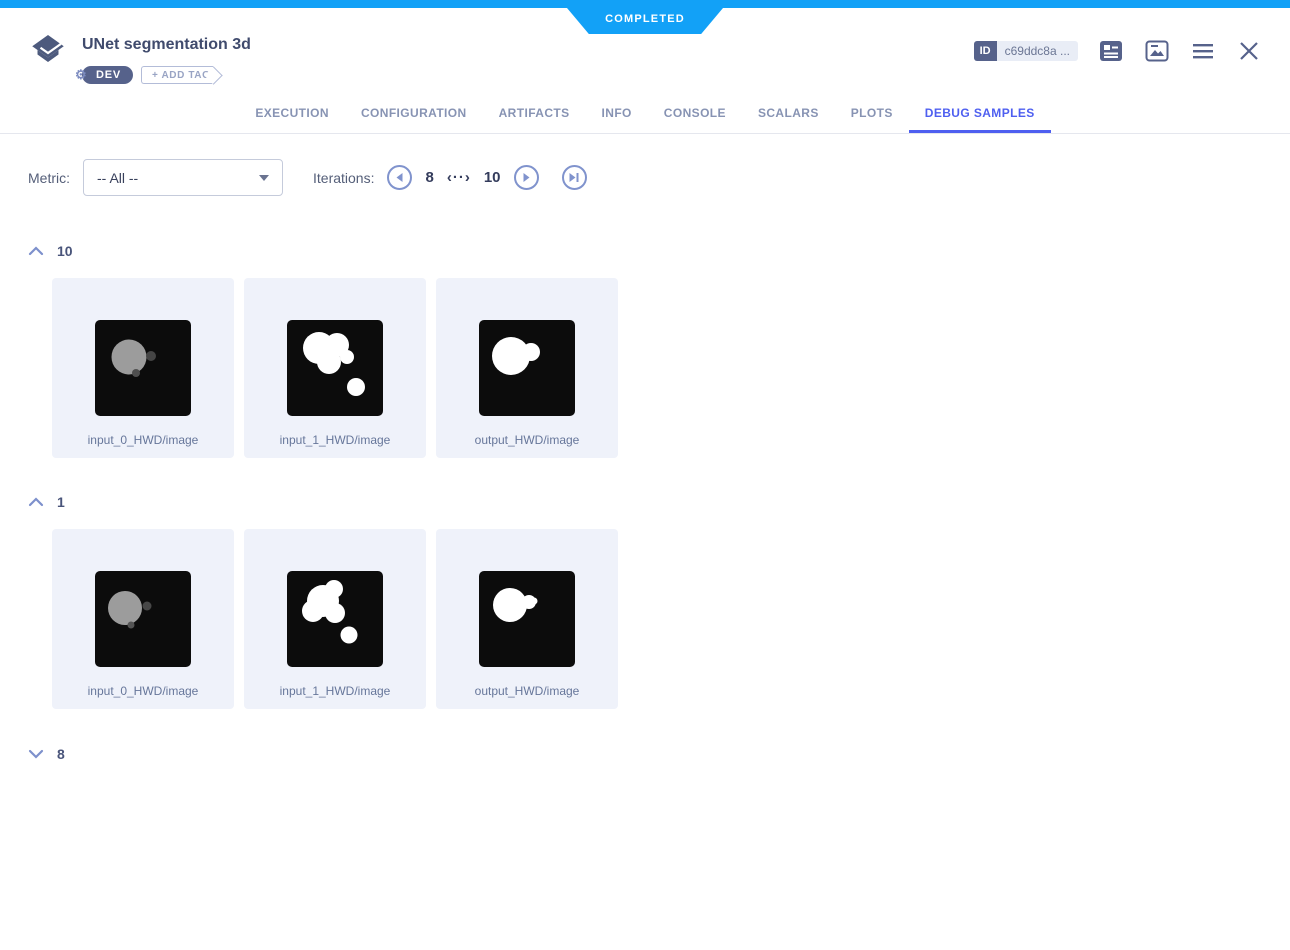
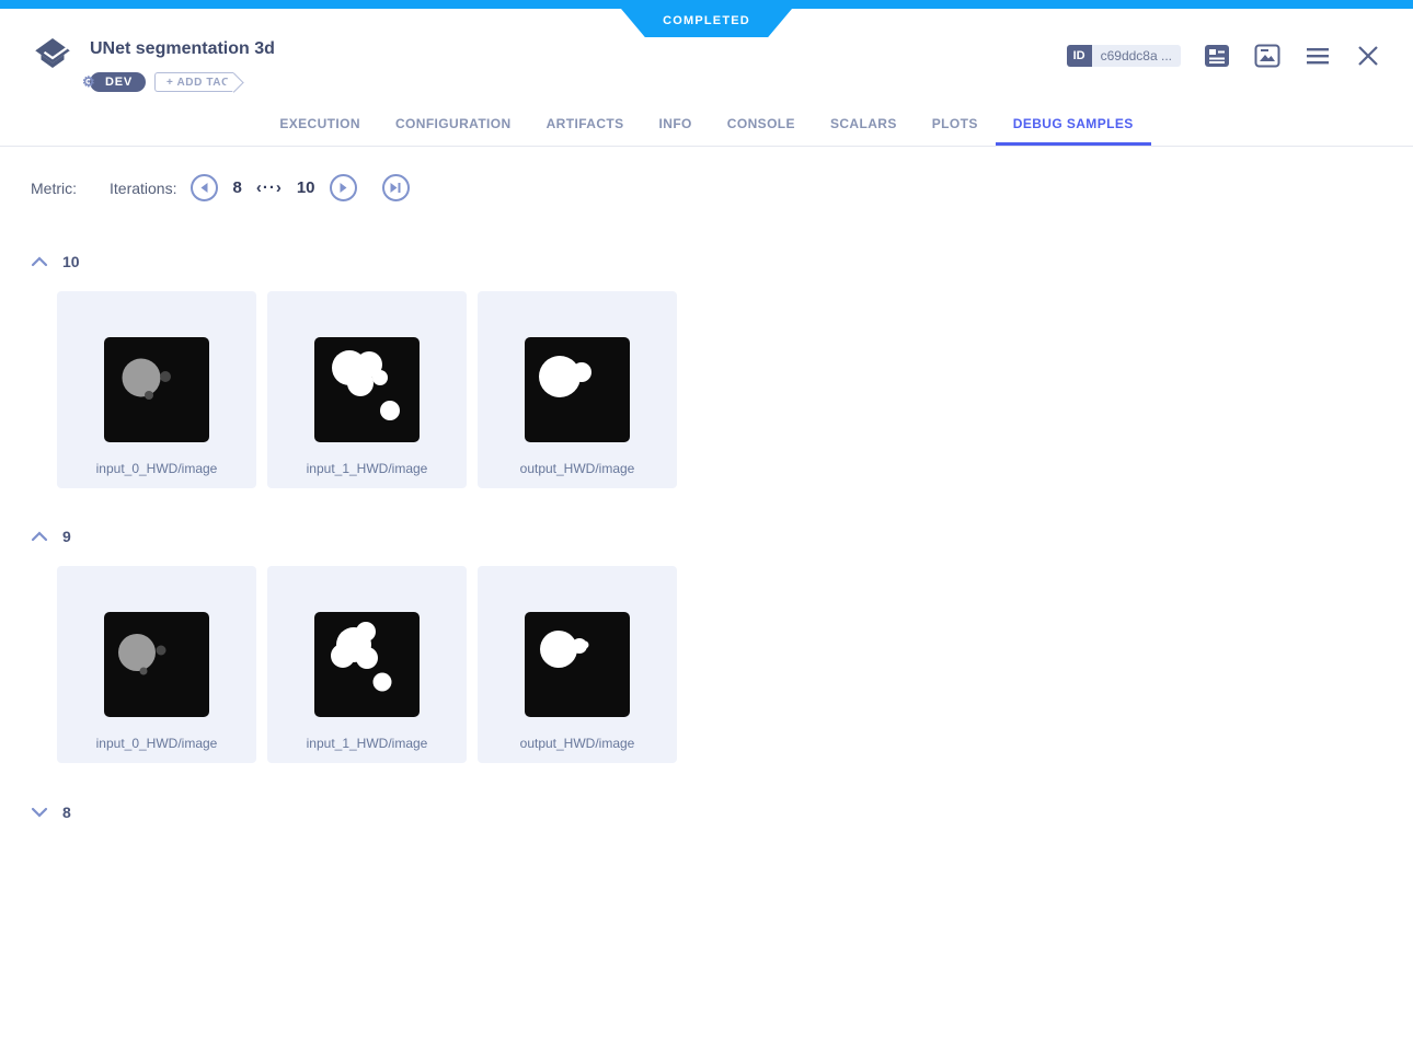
  COMPLETED
  UNet segmentation 3d
  ⚙
  DEV
  + ADD TAG
  ID
  c69ddc8a ...
  EXECUTION
  CONFIGURATION
  ARTIFACTS
  INFO
  CONSOLE
  SCALARS
  PLOTS
  DEBUG SAMPLES
  Metric:
- -- All --
  Iterations:
  8
  ‹··›
  10
  10
  input_0_HWD/image
  input_1_HWD/image
  output_HWD/image
- 1
+ 9
  input_0_HWD/image
  input_1_HWD/image
  output_HWD/image
  8
